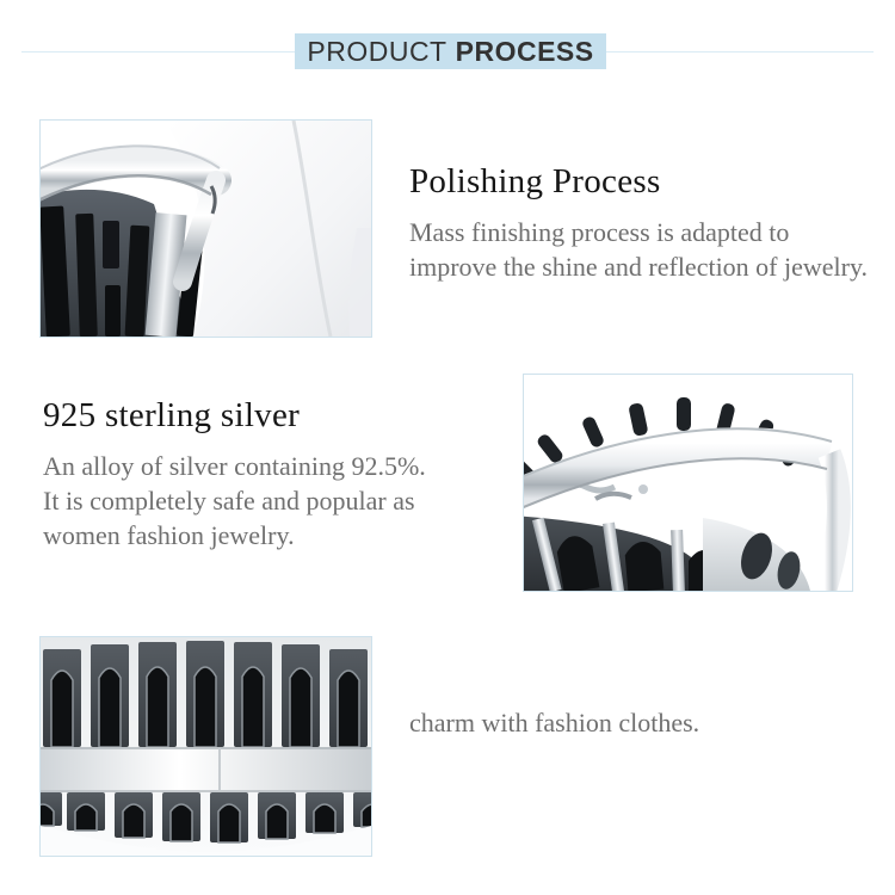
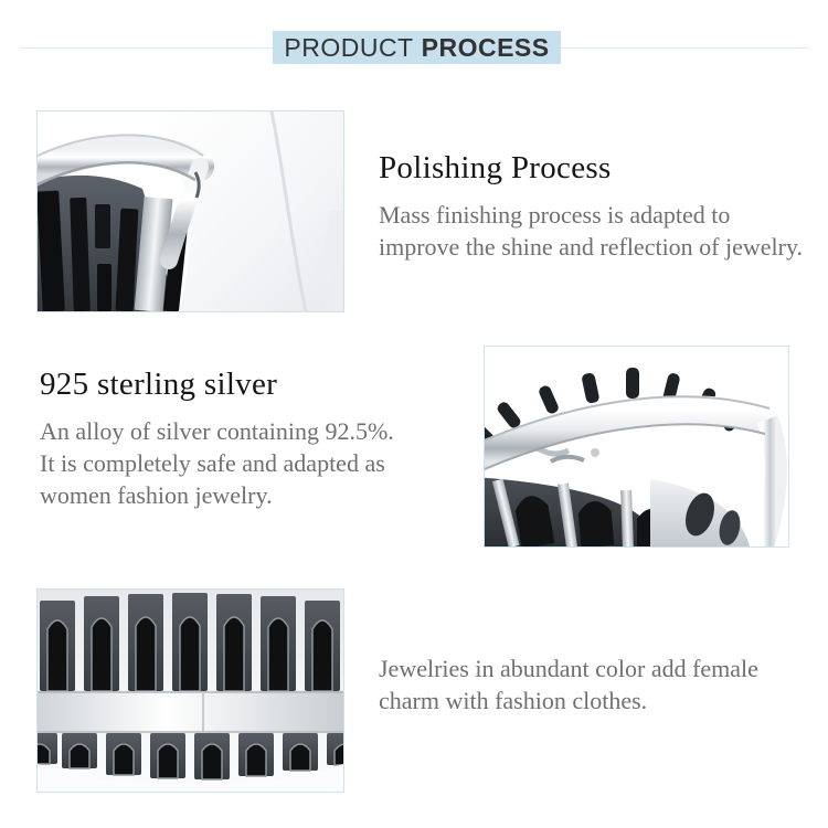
  PRODUCT
  PROCESS
  Polishing Process
  Mass finishing process is adapted to
  improve the shine and reflection of jewelry.
  925 sterling silver
  An alloy of silver containing 92.5%.
- It is completely safe and popular as
+ It is completely safe and adapted as
  women fashion jewelry.
+ Jewelries in abundant color add female
  charm with fashion clothes.
